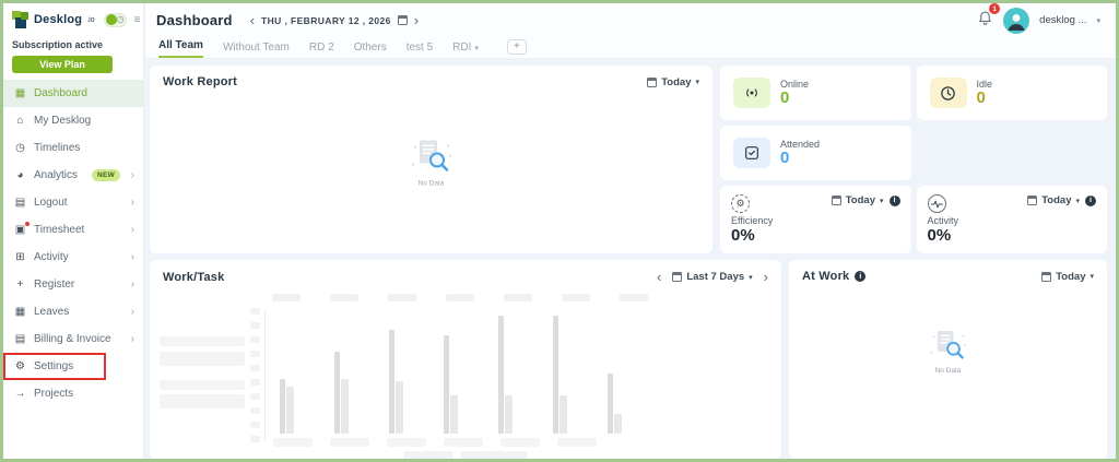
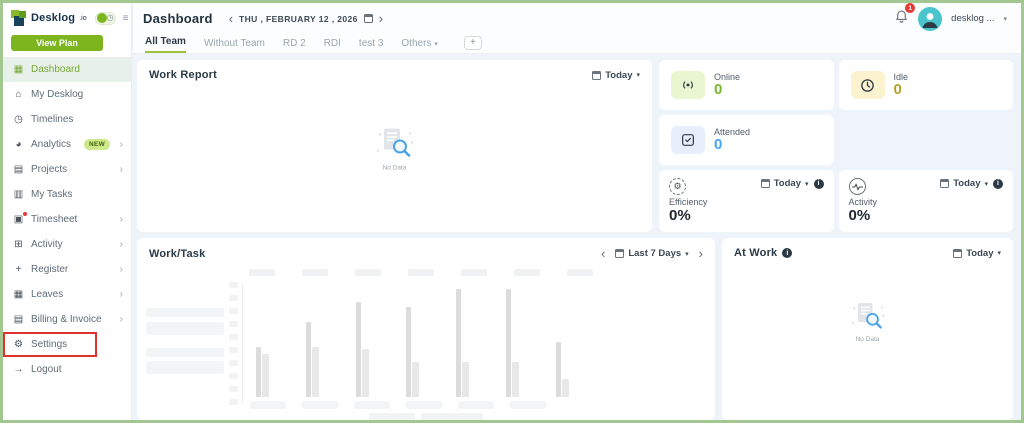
  Desklog
  ◷
  ≡
- Subscription active
  View Plan
  ▦
  Dashboard
  ⌂
  My Desklog
  ◷
  Timelines
  ◕
  Analytics
  ›
  ▤
- Logout
+ Projects
  ›
+ ▥
+ My Tasks
  ▣
  Timesheet
  ›
  ⊞
  Activity
  ›
  +
  Register
  ›
  ▦
  Leaves
  ›
  ▤
  Billing & Invoice
  ›
  ⚙
  Settings
  →
- Projects
+ Logout
  Dashboard
  ‹
  THU , FEBRUARY 12 , 2026
  ›
  desklog ...
  All Team
  Without Team
  RD 2
- Others
+ RDI
- test 5
+ test 3
- RDI
+ Others
  +
  Work Report
  Today
  Online
  0
  Idle
  0
  Attended
  0
  ⚙
  Today
  Efficiency
  0%
  Today
  Activity
  0%
  Work/Task
  ‹
  Last 7 Days
  ›
  At Work
  Today
